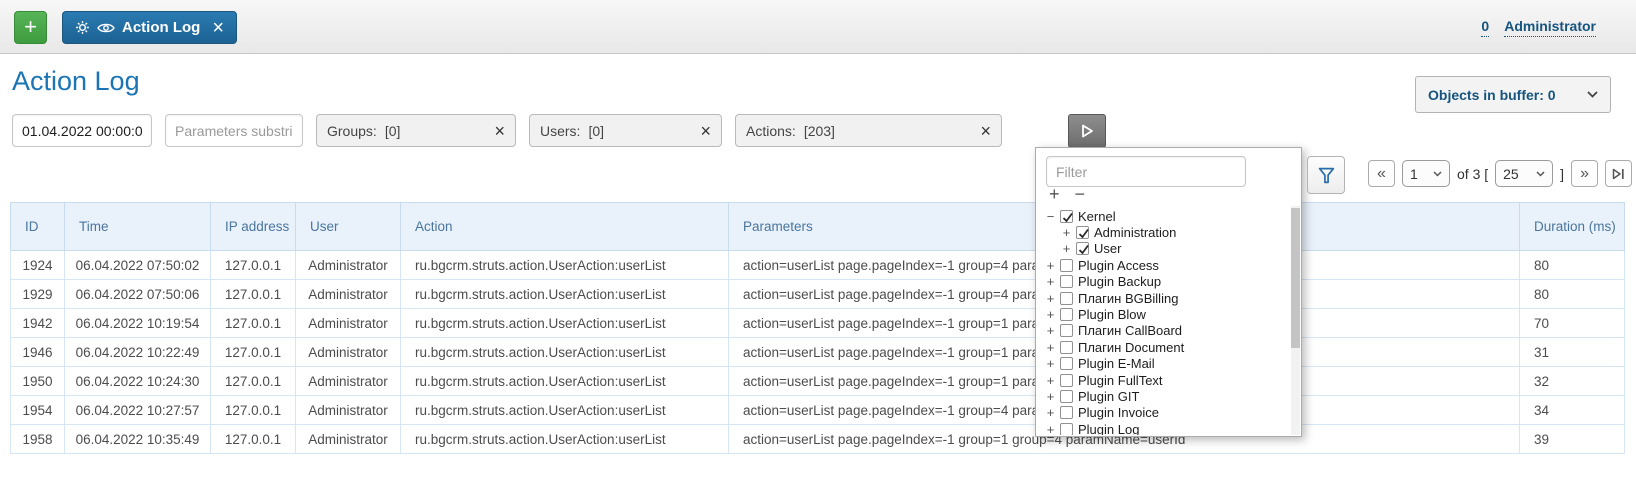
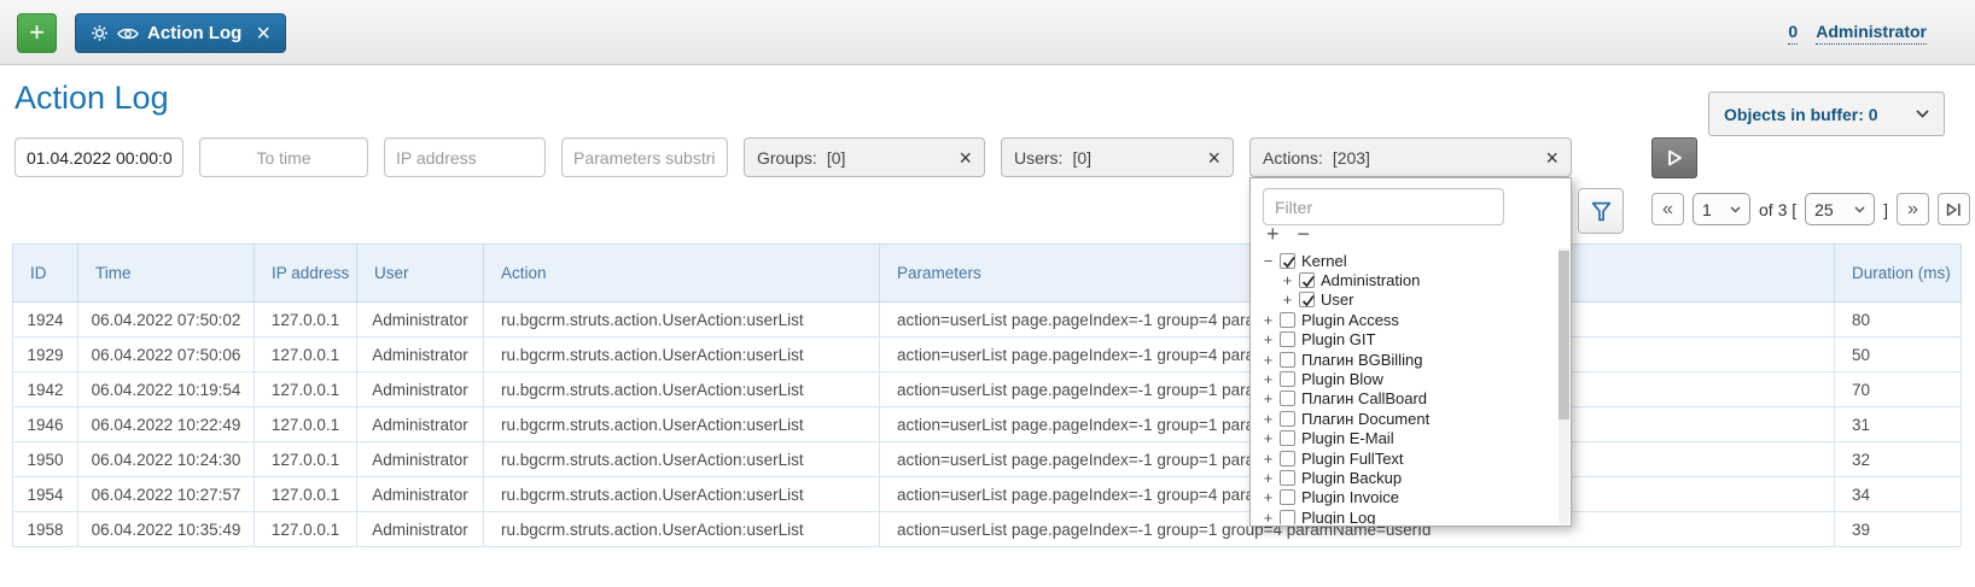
  +
  Action Log
  ×
  0
  Administrator
  Action Log
  Objects in buffer: 0
  01.04.2022 00:00:0
+ To time
+ IP address
  Parameters substri
  Groups:
  [0]
  ×
  Users:
  [0]
  ×
  Actions:
  [203]
  ×
  «
  1
  of 3 [
  25
  ]
  »
  ID	Time	IP address	User	Action	Parameters	Duration (ms)
  1924	06.04.2022 07:50:02	127.0.0.1	Administrator	ru.bgcrm.struts.action.UserAction:userList	action=userList page.pageIndex=-1 group=4 par	80
- 1929	06.04.2022 07:50:06	127.0.0.1	Administrator	ru.bgcrm.struts.action.UserAction:userList	action=userList page.pageIndex=-1 group=4 par	80
+ 1929	06.04.2022 07:50:06	127.0.0.1	Administrator	ru.bgcrm.struts.action.UserAction:userList	action=userList page.pageIndex=-1 group=4 par	50
  1942	06.04.2022 10:19:54	127.0.0.1	Administrator	ru.bgcrm.struts.action.UserAction:userList	action=userList page.pageIndex=-1 group=1 par	70
  1946	06.04.2022 10:22:49	127.0.0.1	Administrator	ru.bgcrm.struts.action.UserAction:userList	action=userList page.pageIndex=-1 group=1 par	31
  1950	06.04.2022 10:24:30	127.0.0.1	Administrator	ru.bgcrm.struts.action.UserAction:userList	action=userList page.pageIndex=-1 group=1 par	32
  1954	06.04.2022 10:27:57	127.0.0.1	Administrator	ru.bgcrm.struts.action.UserAction:userList	action=userList page.pageIndex=-1 group=4 par	34
  1958	06.04.2022 10:35:49	127.0.0.1	Administrator	ru.bgcrm.struts.action.UserAction:userList	action=userList page.pageIndex=-1 group=1 group=4 paramName=userId	39
  Filter
  +
  −
  −
  Kernel
  +
  Administration
  +
  User
  +
  Plugin Access
  +
- Plugin Backup
+ Plugin GIT
  +
  Плагин BGBilling
  +
  Plugin Blow
  +
  Плагин CallBoard
  +
  Плагин Document
  +
  Plugin E-Mail
  +
  Plugin FullText
  +
- Plugin GIT
+ Plugin Backup
  +
  Plugin Invoice
  +
  Plugin Log
